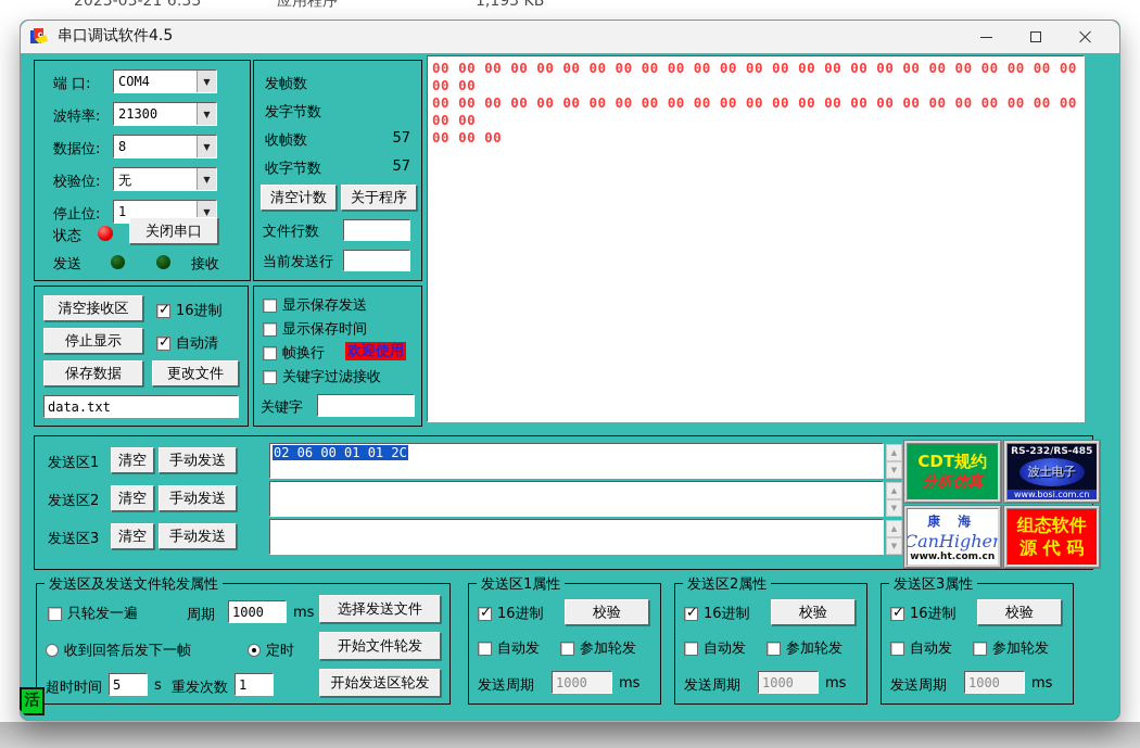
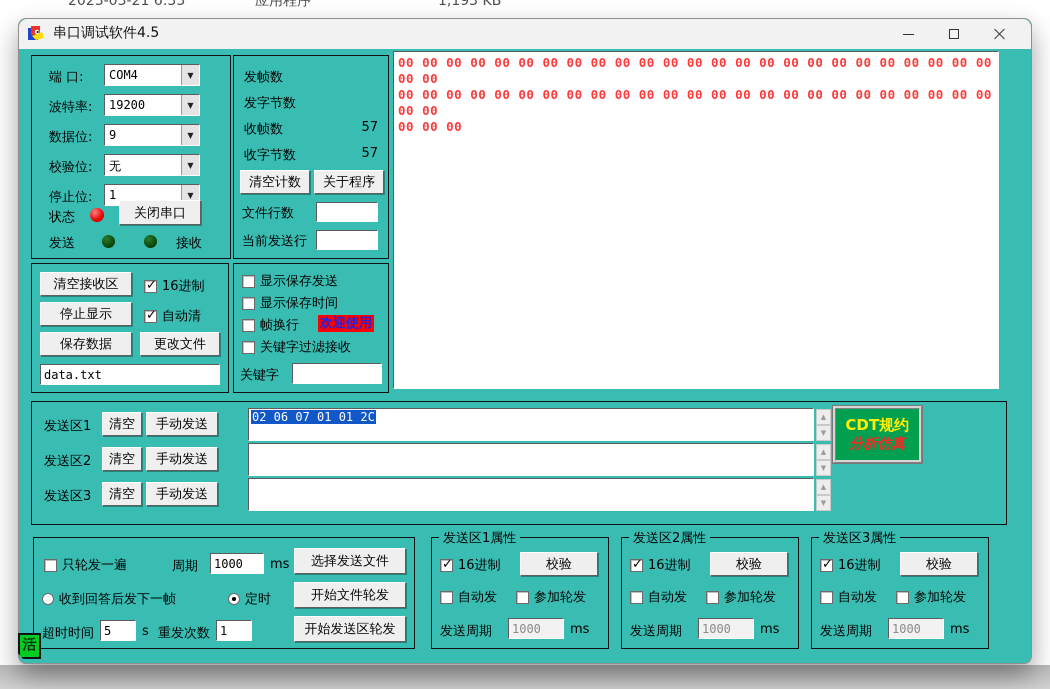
  2023-03-21 6:33
  应用程序
  1,193 KB
  串口调试软件4.5
  端 口:
  COM4
  波特率:
- 21300
+ 19200
  数据位:
- 8
+ 9
  校验位:
  无
  停止位:
  1
  状态
  关闭串口
  发送
  接收
  发帧数
  发字节数
  收帧数
  57
  收字节数
  57
  清空计数
  关于程序
  文件行数
  当前发送行
  00 00 00 00 00 00 00 00 00 00 00 00 00 00 00 00 00 00 00 00 00 00 00 00 00 00 00
  00 00 00 00 00 00 00 00 00 00 00 00 00 00 00 00 00 00 00 00 00 00 00 00 00 00 00
  00 00 00
  清空接收区
  16进制
  停止显示
  自动清
  保存数据
  更改文件
  data.txt
  显示保存发送
  显示保存时间
  帧换行
  欢迎使用
  关键字过滤接收
  关键字
  发送区1
  清空
  手动发送
- 02 06 00 01 01 2C
+ 02 06 07 01 01 2C
  发送区2
  清空
  手动发送
  发送区3
  清空
  手动发送
  CDT规约
  分析仿真
- RS-232/RS-485
- 波士电子
- www.bosi.com.cn
- 康 海
- CanHigher
- www.ht.com.cn
- 组态软件
- 源 代 码
- 发送区及发送文件轮发属性
  只轮发一遍
  周期
  1000
  ms
  收到回答后发下一帧
  定时
  超时时间
  5
  s
  重发次数
  1
  选择发送文件
  开始文件轮发
  开始发送区轮发
  发送区1属性
  16进制
  校验
  自动发
  参加轮发
  发送周期
  1000
  ms
  发送区2属性
  16进制
  校验
  自动发
  参加轮发
  发送周期
  1000
  ms
  发送区3属性
  16进制
  校验
  自动发
  参加轮发
  发送周期
  1000
  ms
  活
